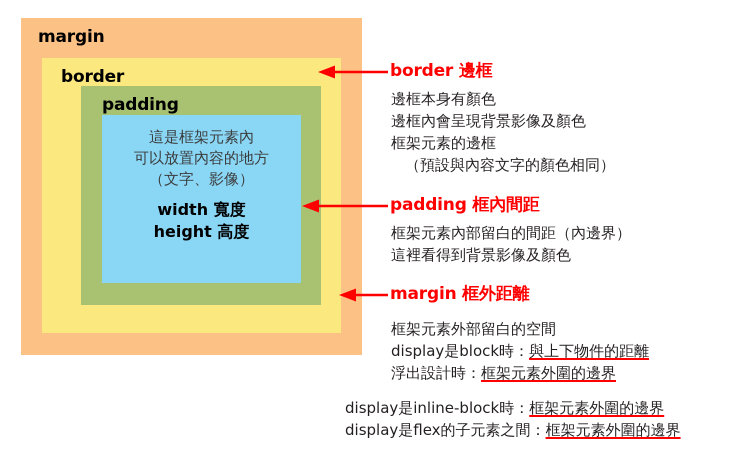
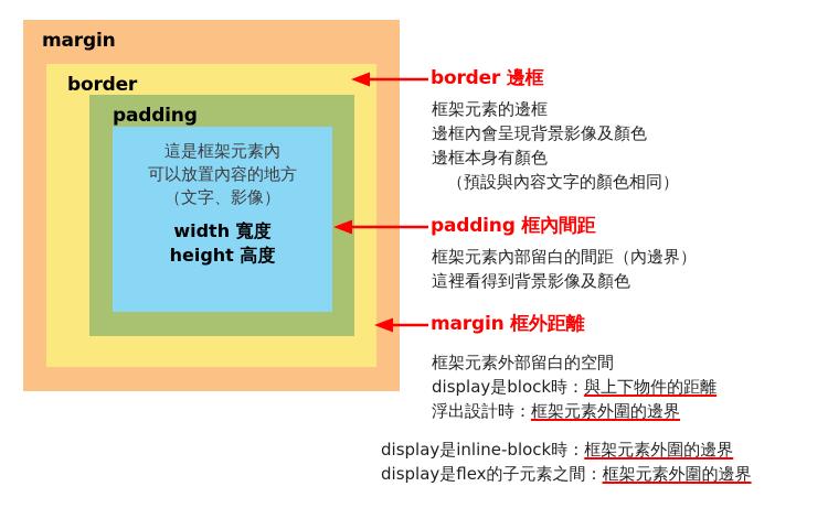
  margin
  border
  padding
  這是框架元素內
  可以放置內容的地方
  （文字、影像）
  width 寬度
  height 高度
  border 邊框
- 邊框本身有顏色
+ 框架元素的邊框
  邊框內會呈現背景影像及顏色
- 框架元素的邊框
+ 邊框本身有顏色
  （預設與內容文字的顏色相同）
  padding 框內間距
  框架元素內部留白的間距（內邊界）
  這裡看得到背景影像及顏色
  margin 框外距離
  框架元素外部留白的空間
  display是block時：與上下物件的距離
  浮出設計時：框架元素外圍的邊界
  display是inline-block時：框架元素外圍的邊界
  display是flex的子元素之間：框架元素外圍的邊界
